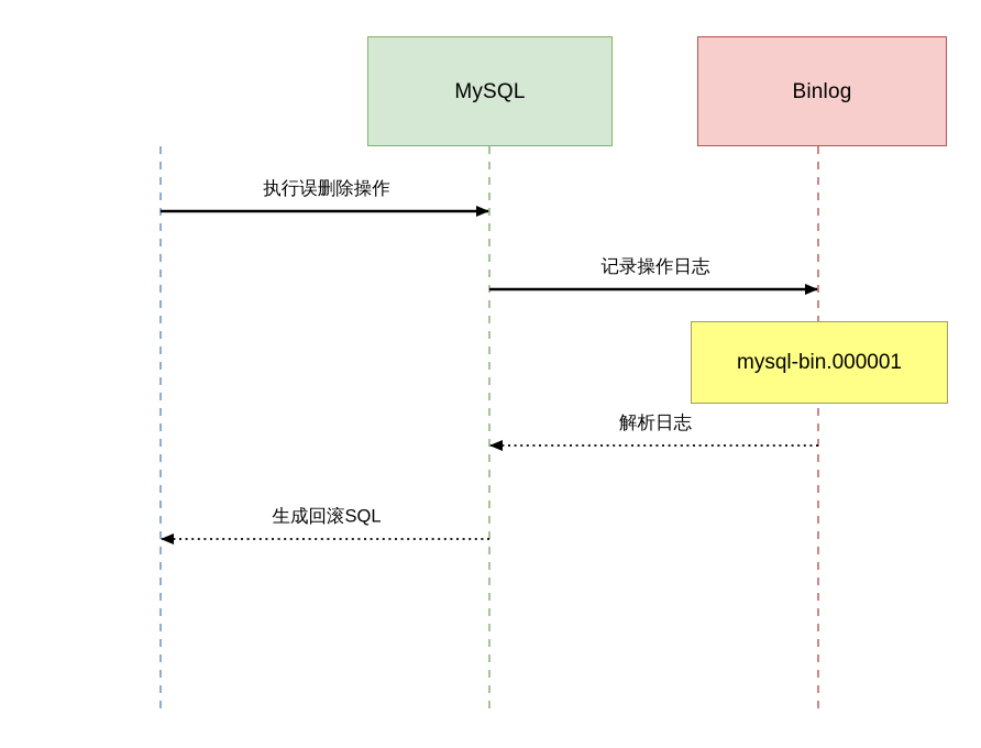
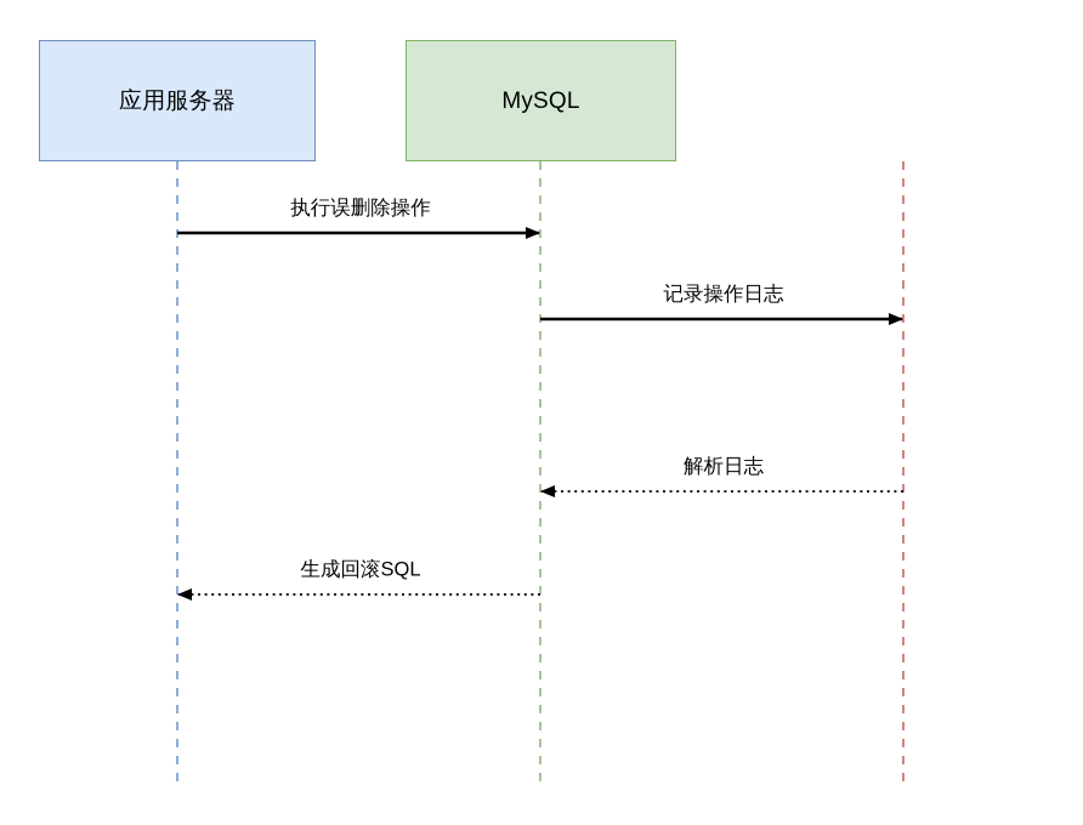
+ 应用服务器
  MySQL
- Binlog
- mysql-bin.000001
  执行误删除操作
  记录操作日志
  解析日志
  生成回滚SQL
